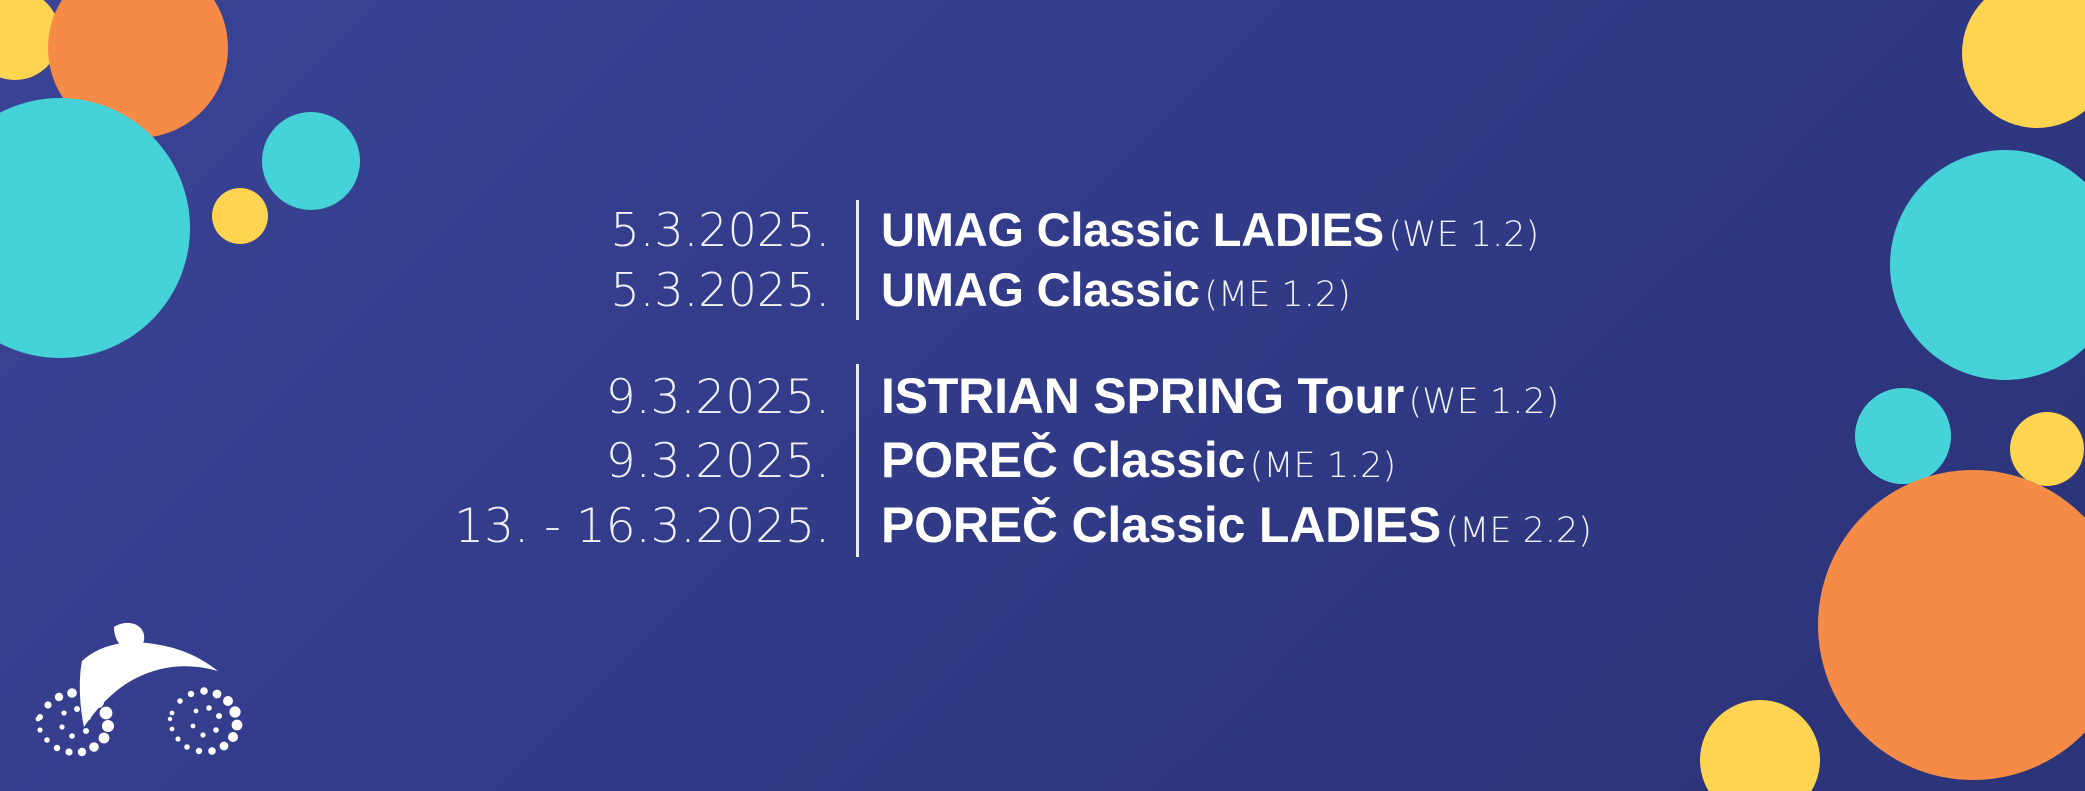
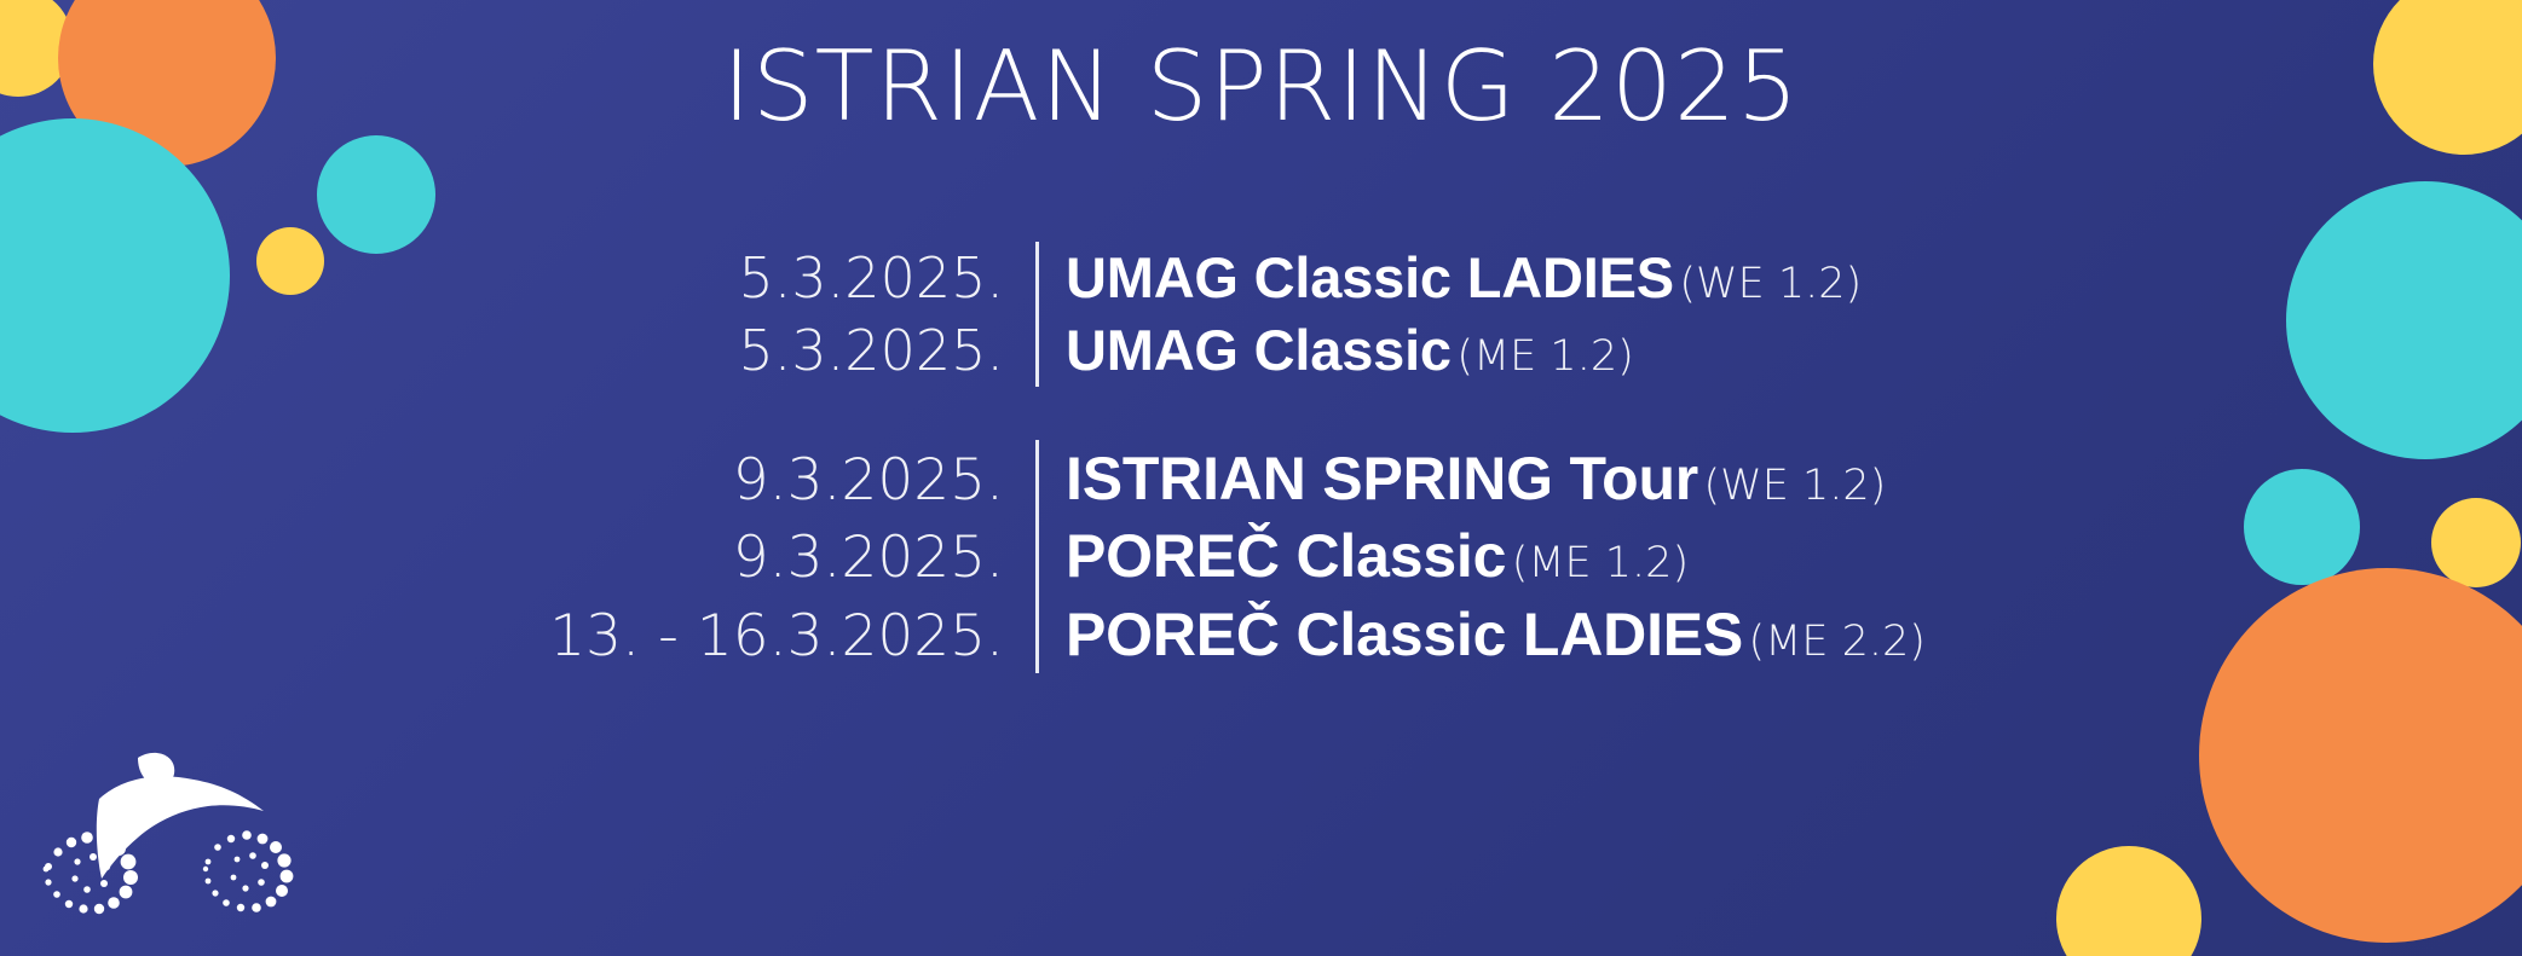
+ ISTRIAN SPRING 2025
  5.3.2025.
  UMAG Classic LADIES (WE 1.2)
  5.3.2025.
  UMAG Classic (ME 1.2)
  9.3.2025.
  ISTRIAN SPRING Tour (WE 1.2)
  9.3.2025.
  POREČ Classic (ME 1.2)
  13. - 16.3.2025.
  POREČ Classic LADIES (ME 2.2)
